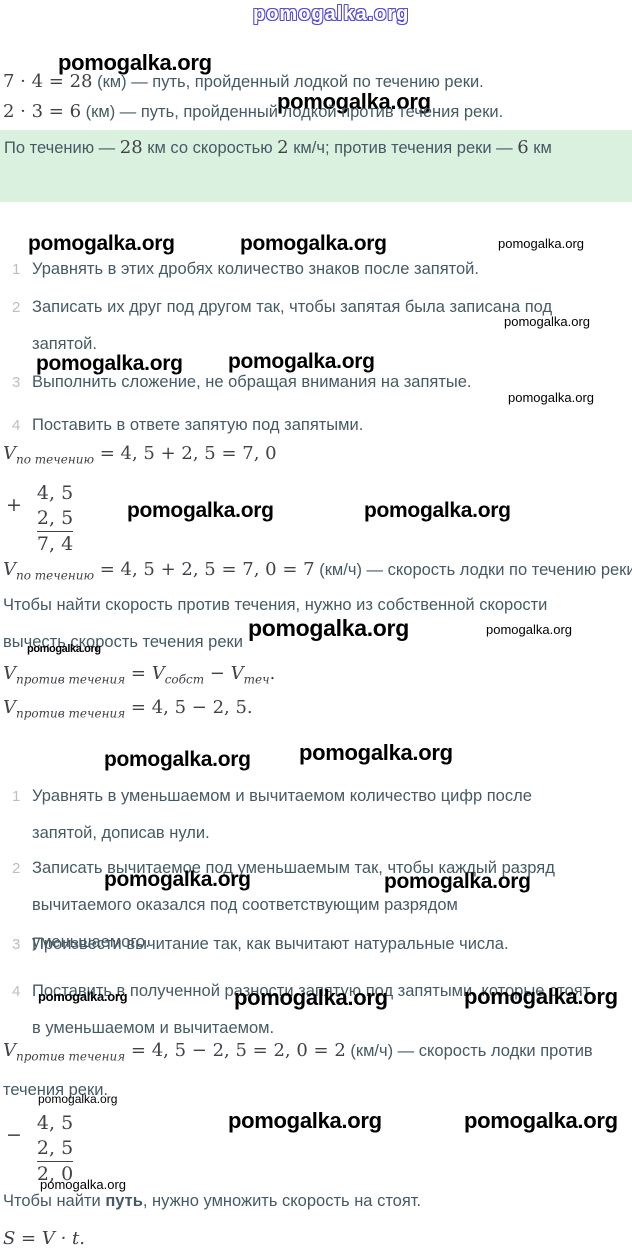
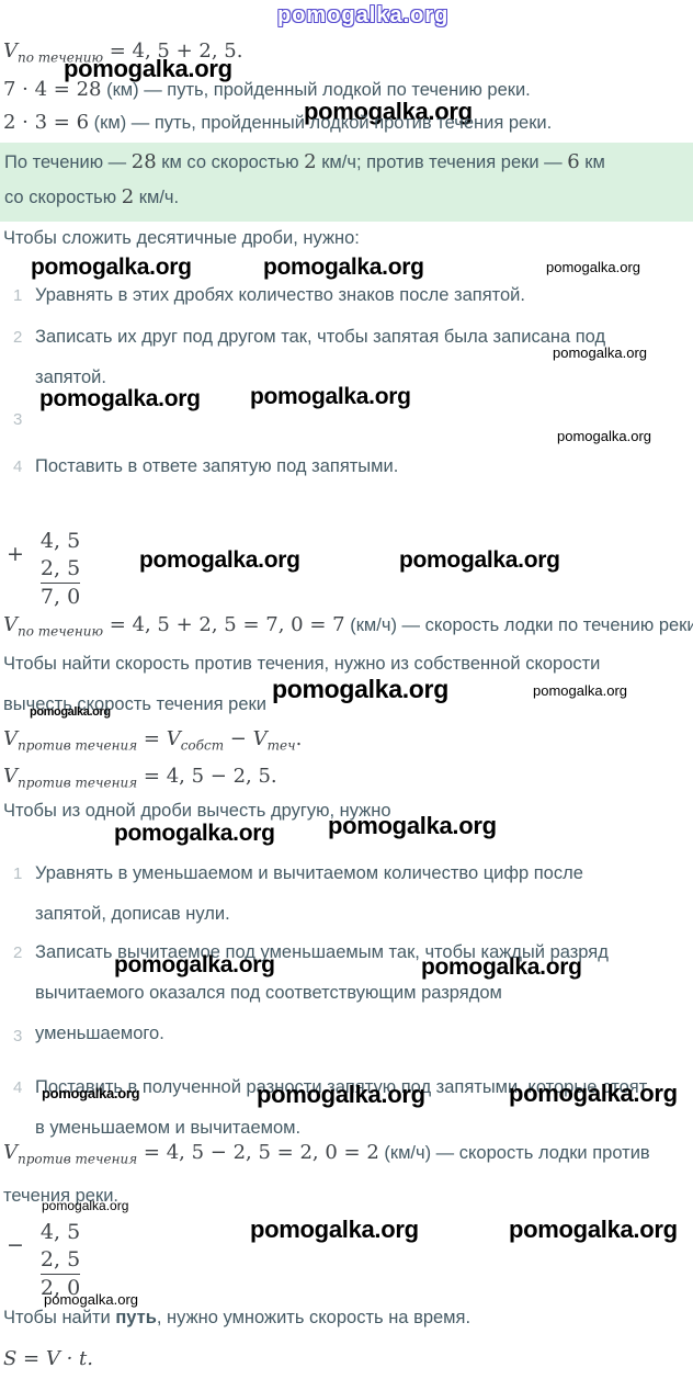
  pomogalka.org
+ Vпо течению = 4, 5 + 2, 5.
  pomogalka.org
  7 · 4 = 28 (км) — путь, пройденный лодкой по течению реки.
  pomogalka.org
  2 · 3 = 6 (км) — путь, пройденный лодкой против течения реки.
  По течению — 28 км со скоростью 2 км/ч; против течения реки — 6 км
+ со скоростью 2 км/ч.
+ Чтобы сложить десятичные дроби, нужно:
  pomogalka.org
  pomogalka.org
  pomogalka.org
  1
  Уравнять в этих дробях количество знаков после запятой.
  2
  Записать их друг под другом так, чтобы запятая была записана под запятой.
  pomogalka.org
  pomogalka.org
  pomogalka.org
  3
- Выполнить сложение, не обращая внимания на запятые.
  pomogalka.org
  4
  Поставить в ответе запятую под запятыми.
- Vпо течению = 4, 5 + 2, 5 = 7, 0
  +
  4, 5
  2, 5
- 7, 4
+ 7, 0
  pomogalka.org
  pomogalka.org
  Vпо течению = 4, 5 + 2, 5 = 7, 0 = 7 (км/ч) — скорость лодки по течению реки
  Чтобы найти скорость против течения, нужно из собственной скорости вычесть скорость течения реки
  pomogalka.org
  pomogalka.org
  pomogalka.org
  Vпротив течения = Vсобст − Vтеч.
  Vпротив течения = 4, 5 − 2, 5.
+ Чтобы из одной дроби вычесть другую, нужно
  pomogalka.org
  pomogalka.org
  1
  Уравнять в уменьшаемом и вычитаемом количество цифр после запятой, дописав нули.
  2
  Записать вычитаемое под уменьшаемым так, чтобы каждый разряд вычитаемого оказался под соответствующим разрядом уменьшаемого.
  pomogalka.org
  pomogalka.org
  3
- Произвести вычитание так, как вычитают натуральные числа.
  4
  Поставить в полученной разности запятую под запятыми, которые стоят в уменьшаемом и вычитаемом.
  pomogalka.org
  pomogalka.org
  pomogalka.org
  Vпротив течения = 4, 5 − 2, 5 = 2, 0 = 2 (км/ч) — скорость лодки против течения реки.
  pomogalka.org
  −
  4, 5
  2, 5
  2, 0
  pomogalka.org
  pomogalka.org
  pomogalka.org
- Чтобы найти путь, нужно умножить скорость на стоят.
+ Чтобы найти путь, нужно умножить скорость на время.
  S = V · t.
